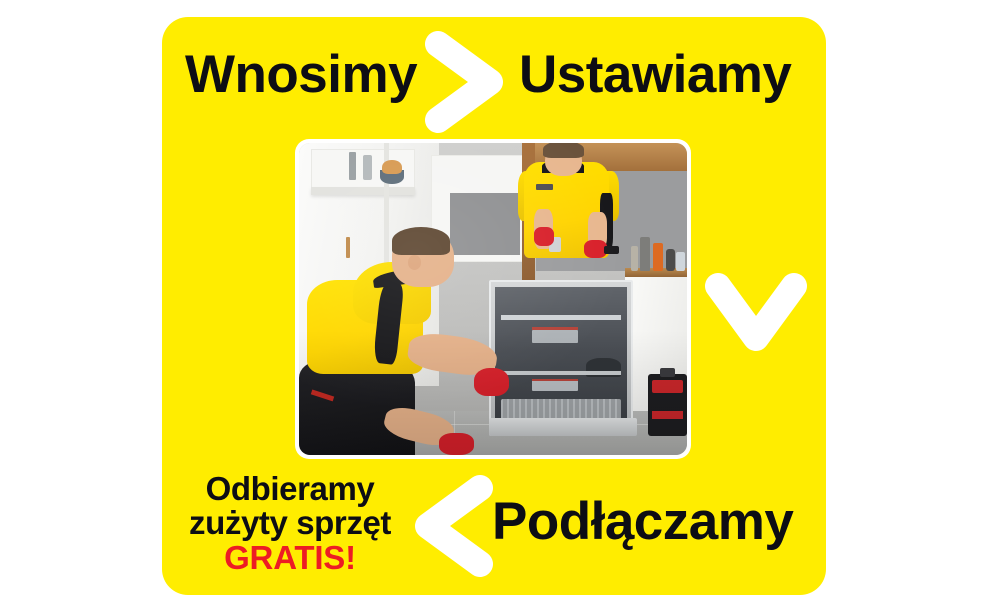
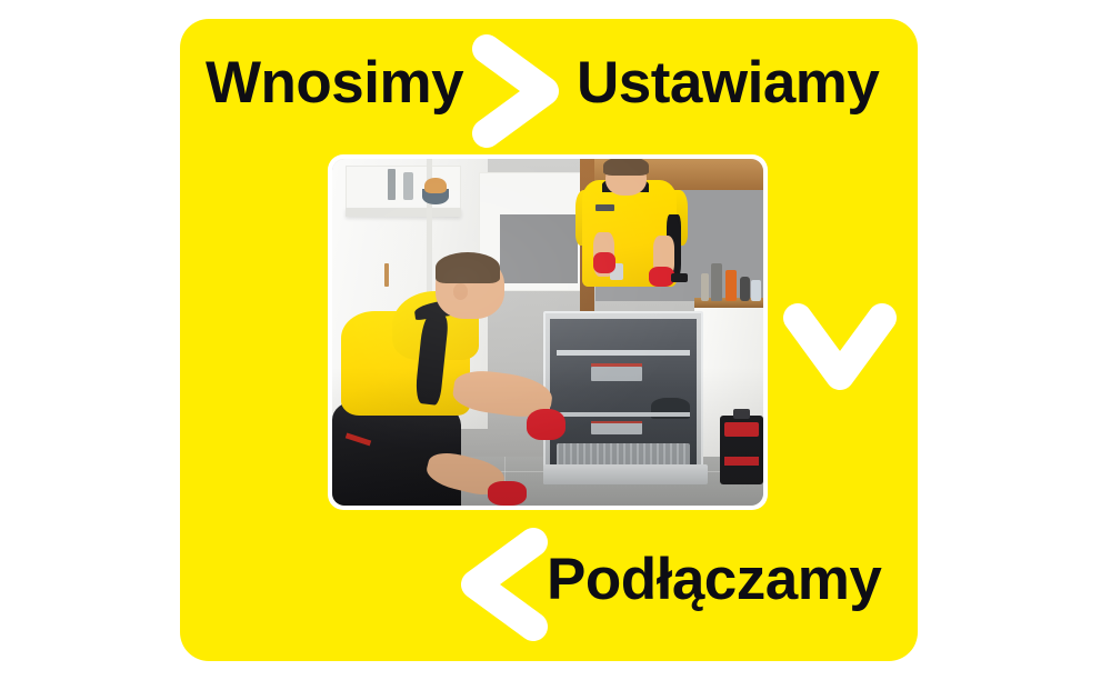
  Wnosimy
  Ustawiamy
- Odbieramy
- zużyty sprzęt
- GRATIS!
  Podłączamy
